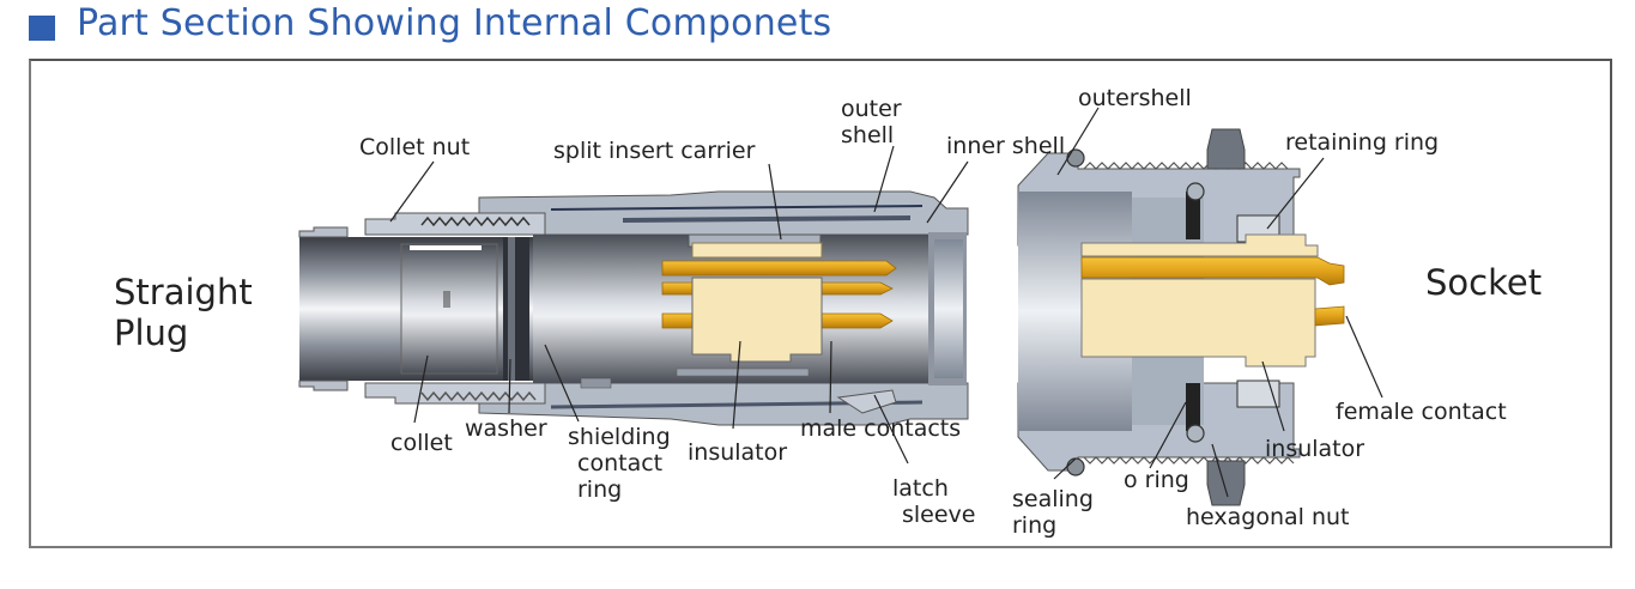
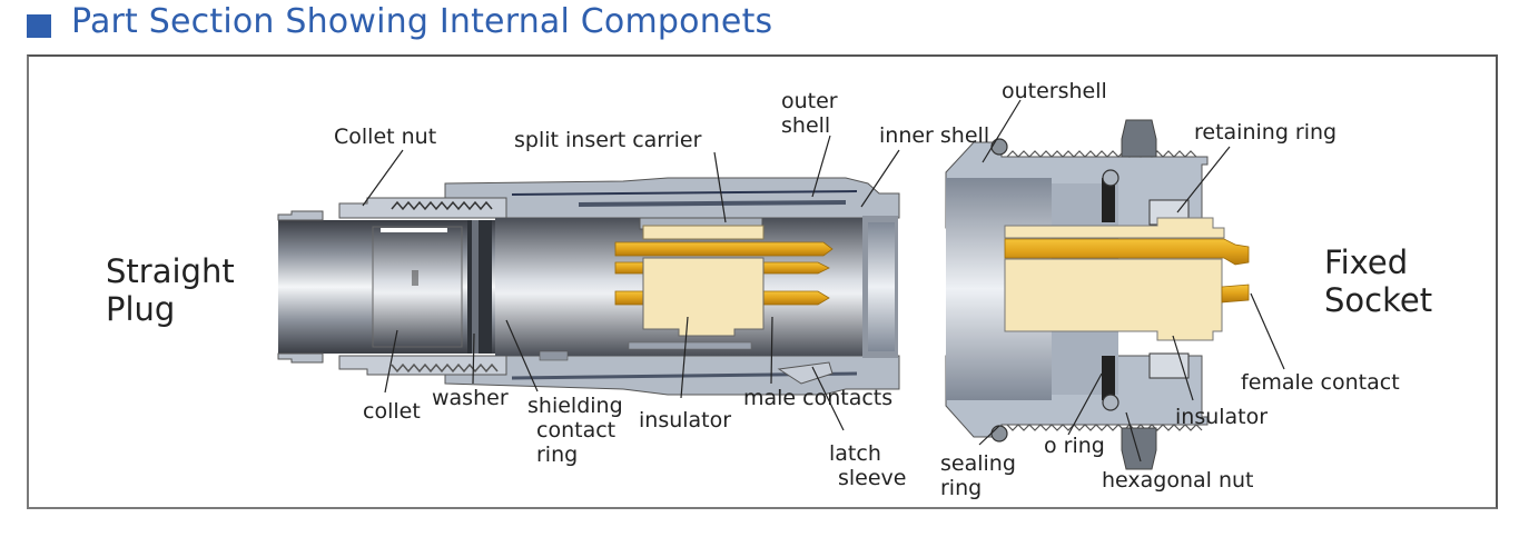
  Part Section Showing Internal Componets
  Straight
  Plug
+ Fixed
  Socket
  Collet nut
  split insert carrier
  outer
  shell
  inner shell
  outershell
  retaining ring
  collet
  washer
  shielding
  contact
  ring
  insulator
  male contacts
  latch
  sleeve
  sealing
  ring
  o ring
  hexagonal nut
  insulator
  female contact
